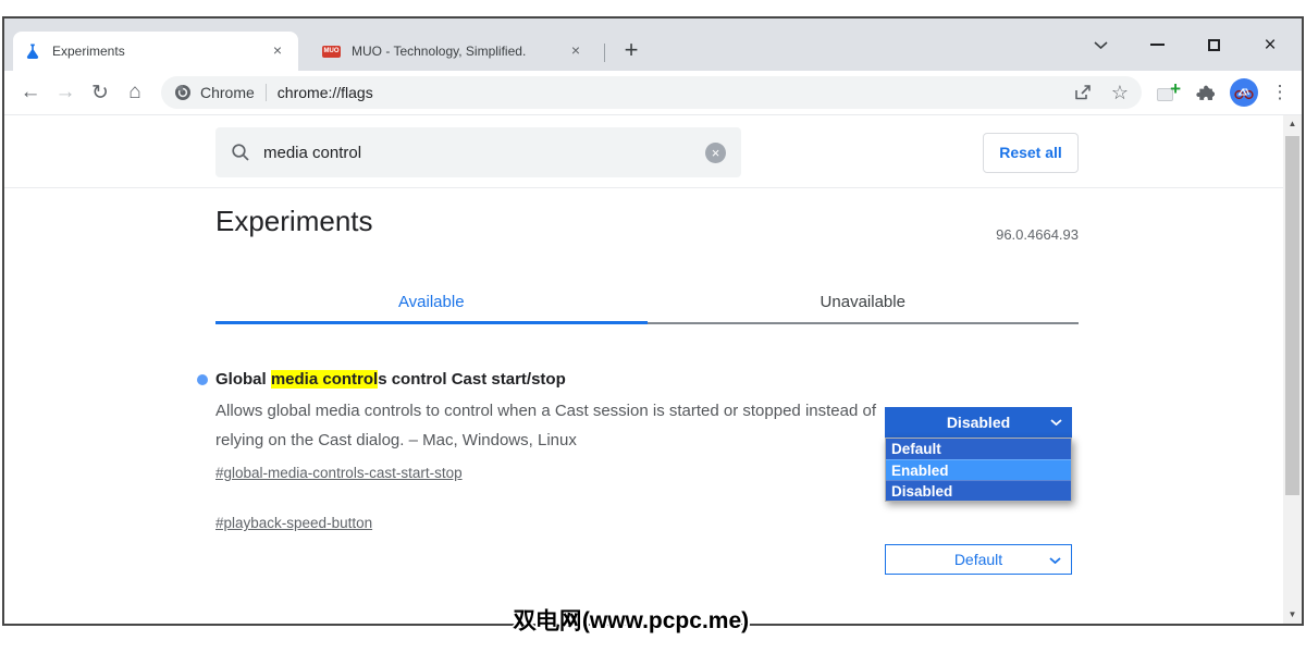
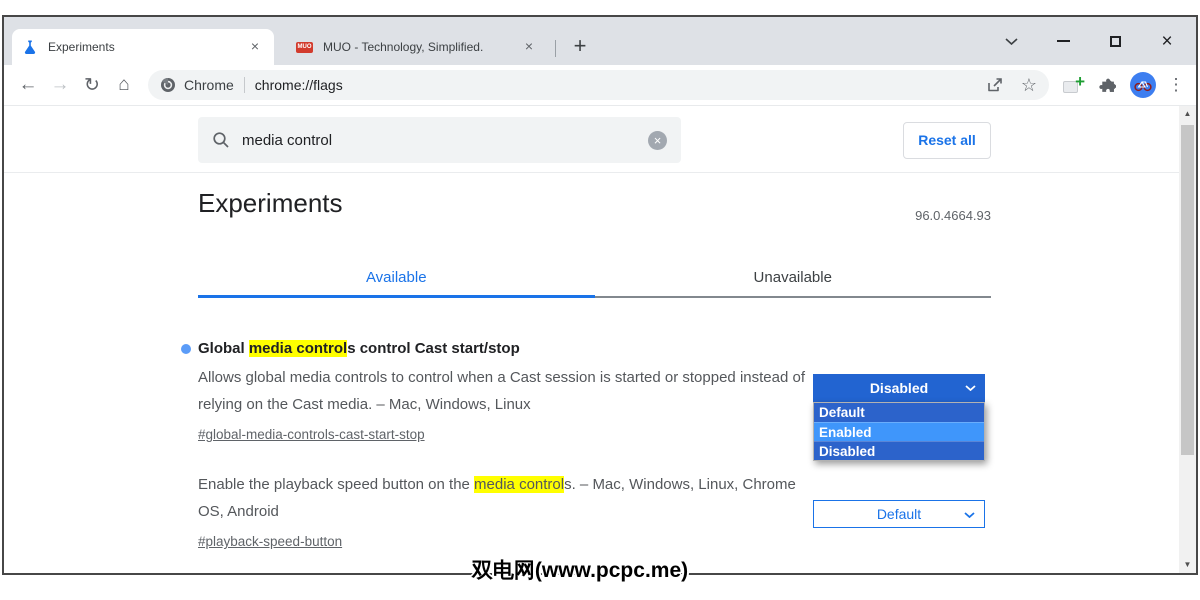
  Experiments
  ×
  MUO - Technology, Simplified.
  ×
  +
  ×
  ←
  →
  ↻
  ⌂
  Chrome
  chrome://flags
  ☆
  +
  ⋮
  media control
  ×
  Reset all
  Experiments
  96.0.4664.93
  Available
  Unavailable
  Global media controls control Cast start/stop
- Allows global media controls to control when a Cast session is started or stopped instead of relying on the Cast dialog. – Mac, Windows, Linux
+ Allows global media controls to control when a Cast session is started or stopped instead of relying on the Cast media. – Mac, Windows, Linux
  #global-media-controls-cast-start-stop
  Disabled
  Default
  Enabled
  Disabled
+ Enable the playback speed button on the media controls. – Mac, Windows, Linux, Chrome OS, Android
  #playback-speed-button
  Default
  ▲
  ▼
  双电网(www.pcpc.me)
